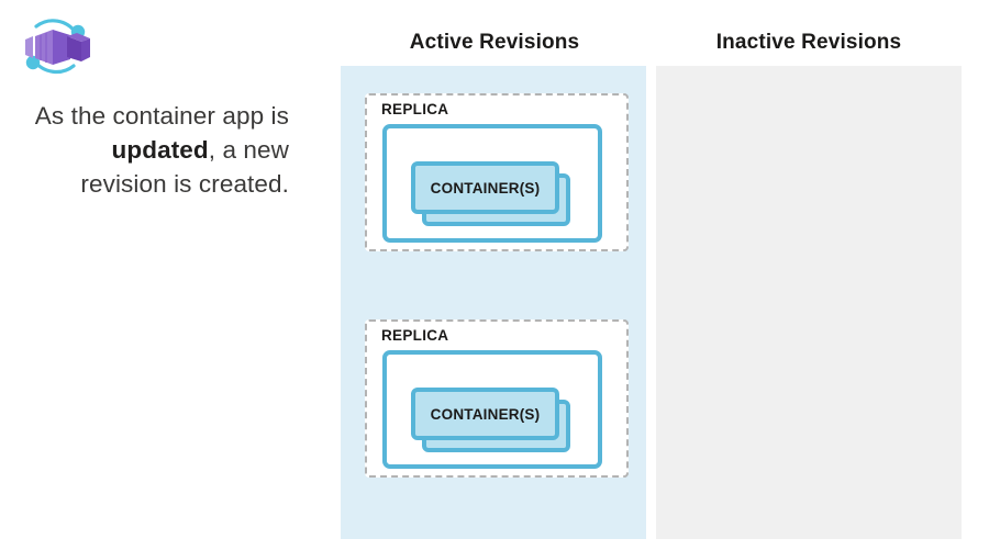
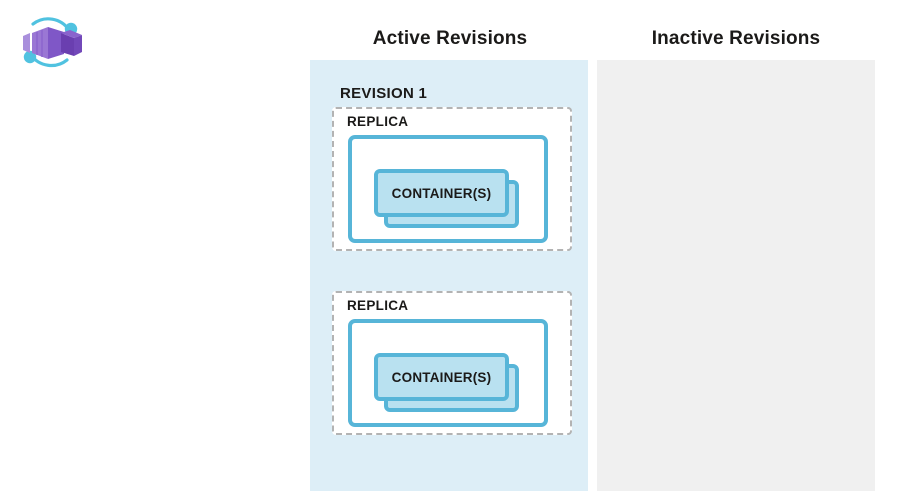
- As the container app is updated, a new revision is created.
  Active Revisions
  Inactive Revisions
+ REVISION 1
  REPLICA
  CONTAINER(S)
  REPLICA
  CONTAINER(S)
